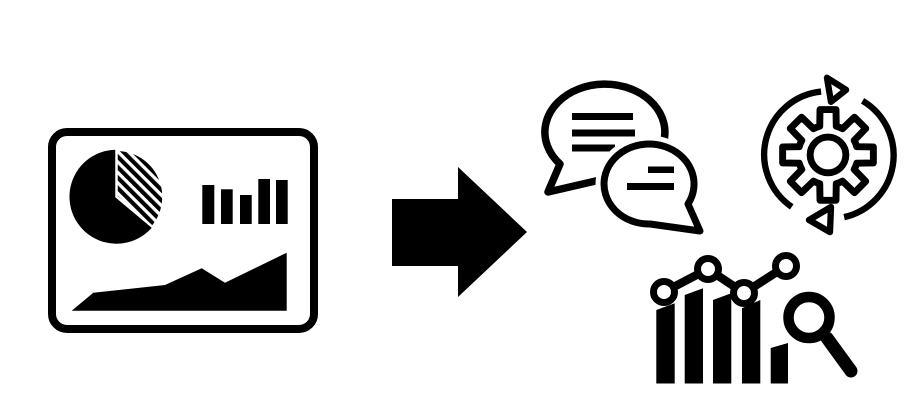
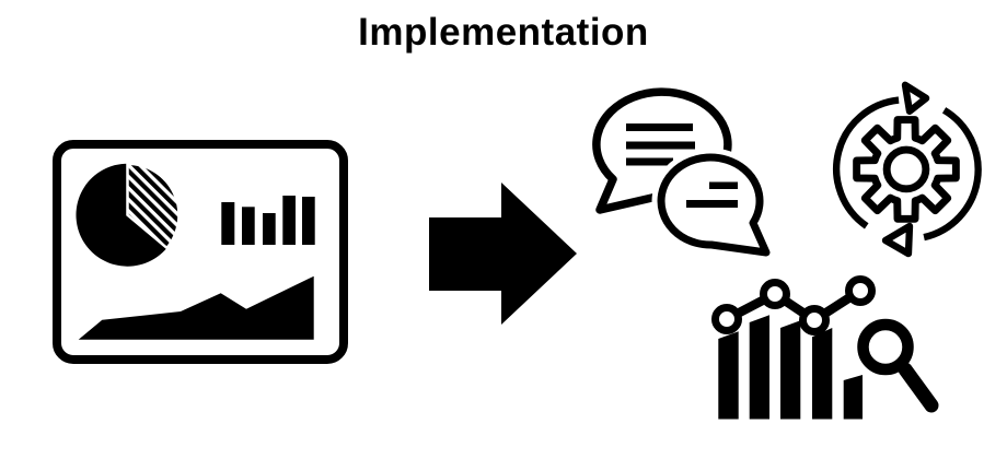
+ Implementation
